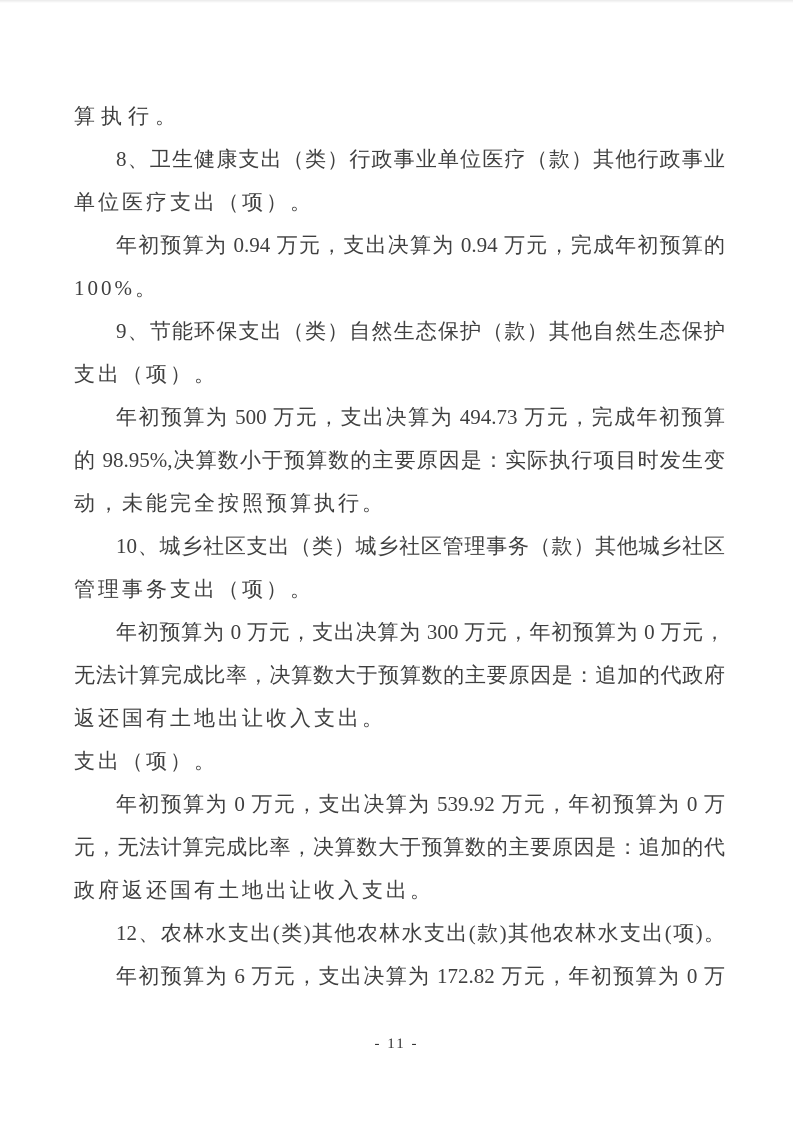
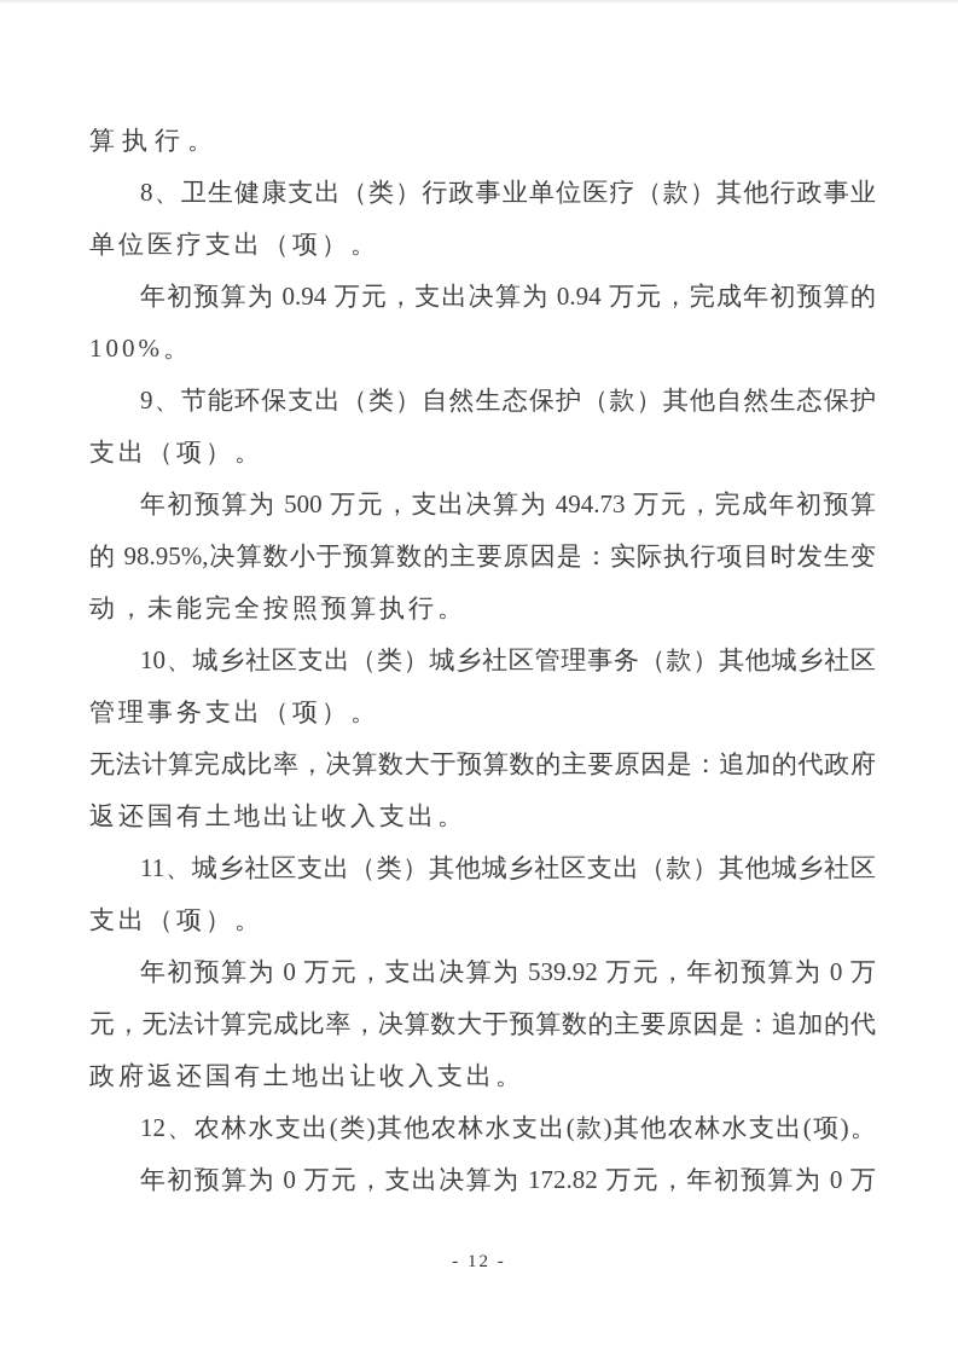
  算执行。
  8、卫生健康支出（类）行政事业单位医疗（款）其他行政事业
  单位医疗支出（项）。
  年初预算为 0.94 万元，支出决算为 0.94 万元，完成年初预算的
  100%。
  9、节能环保支出（类）自然生态保护（款）其他自然生态保护
  支出（项）。
  年初预算为 500 万元，支出决算为 494.73 万元，完成年初预算
  的 98.95%,决算数小于预算数的主要原因是：实际执行项目时发生变
  动，未能完全按照预算执行。
  10、城乡社区支出（类）城乡社区管理事务（款）其他城乡社区
  管理事务支出（项）。
- 年初预算为 0 万元，支出决算为 300 万元，年初预算为 0 万元，
  无法计算完成比率，决算数大于预算数的主要原因是：追加的代政府
  返还国有土地出让收入支出。
+ 11、城乡社区支出（类）其他城乡社区支出（款）其他城乡社区
  支出（项）。
  年初预算为 0 万元，支出决算为 539.92 万元，年初预算为 0 万
  元，无法计算完成比率，决算数大于预算数的主要原因是：追加的代
  政府返还国有土地出让收入支出。
  12、农林水支出(类)其他农林水支出(款)其他农林水支出(项)。
- 年初预算为 6 万元，支出决算为 172.82 万元，年初预算为 0 万
+ 年初预算为 0 万元，支出决算为 172.82 万元，年初预算为 0 万
- - 11 -
+ - 12 -
